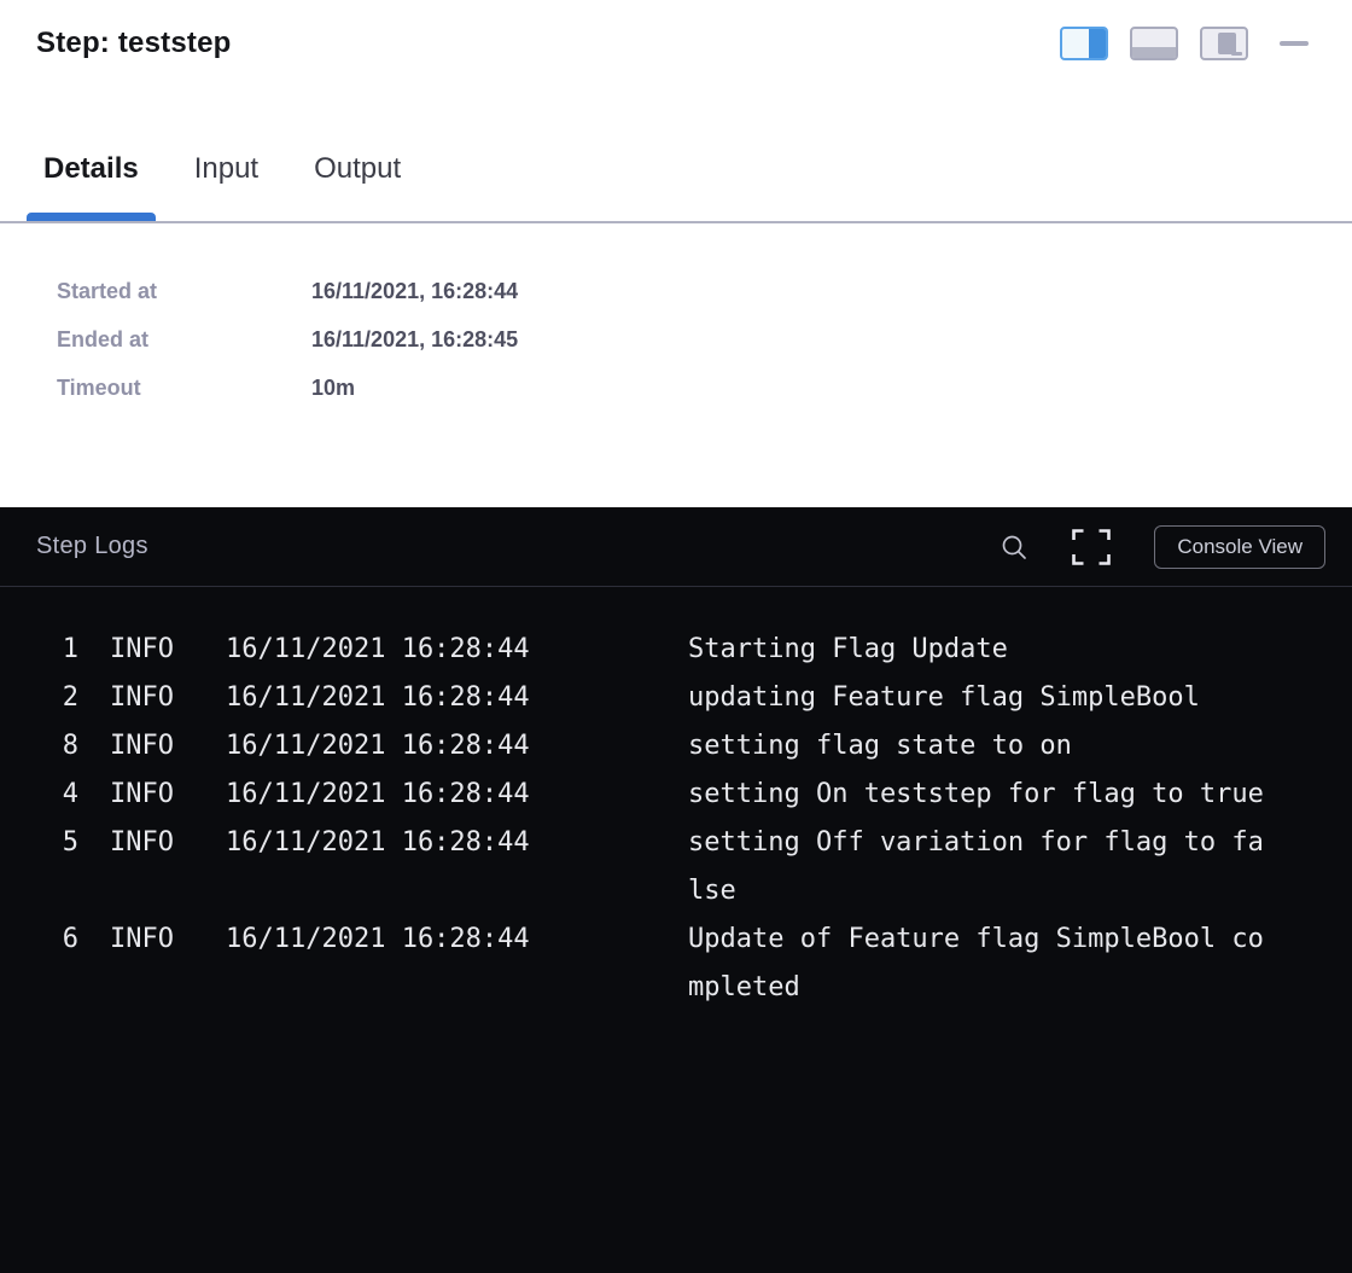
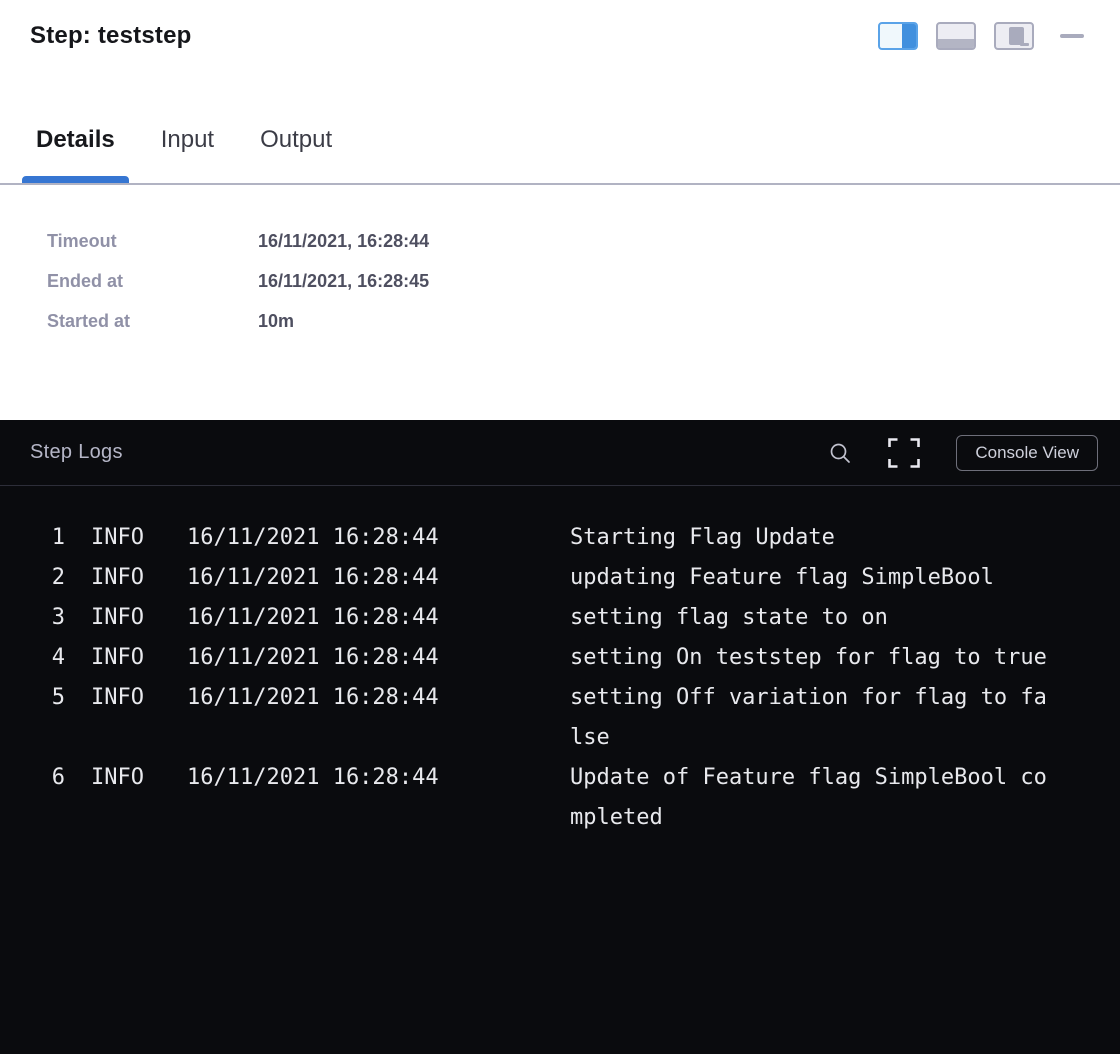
  Step: teststep
  Details
  Input
  Output
- Started at
+ Timeout
  16/11/2021, 16:28:44
  Ended at
  16/11/2021, 16:28:45
- Timeout
+ Started at
  10m
  Step Logs
  Console View
  1
  INFO
  16/11/2021 16:28:44
  Starting Flag Update
  2
  INFO
  16/11/2021 16:28:44
  updating Feature flag SimpleBool
- 8
+ 3
  INFO
  16/11/2021 16:28:44
  setting flag state to on
  4
  INFO
  16/11/2021 16:28:44
  setting On teststep for flag to true
  5
  INFO
  16/11/2021 16:28:44
  setting Off variation for flag to false
  6
  INFO
  16/11/2021 16:28:44
  Update of Feature flag SimpleBool completed
